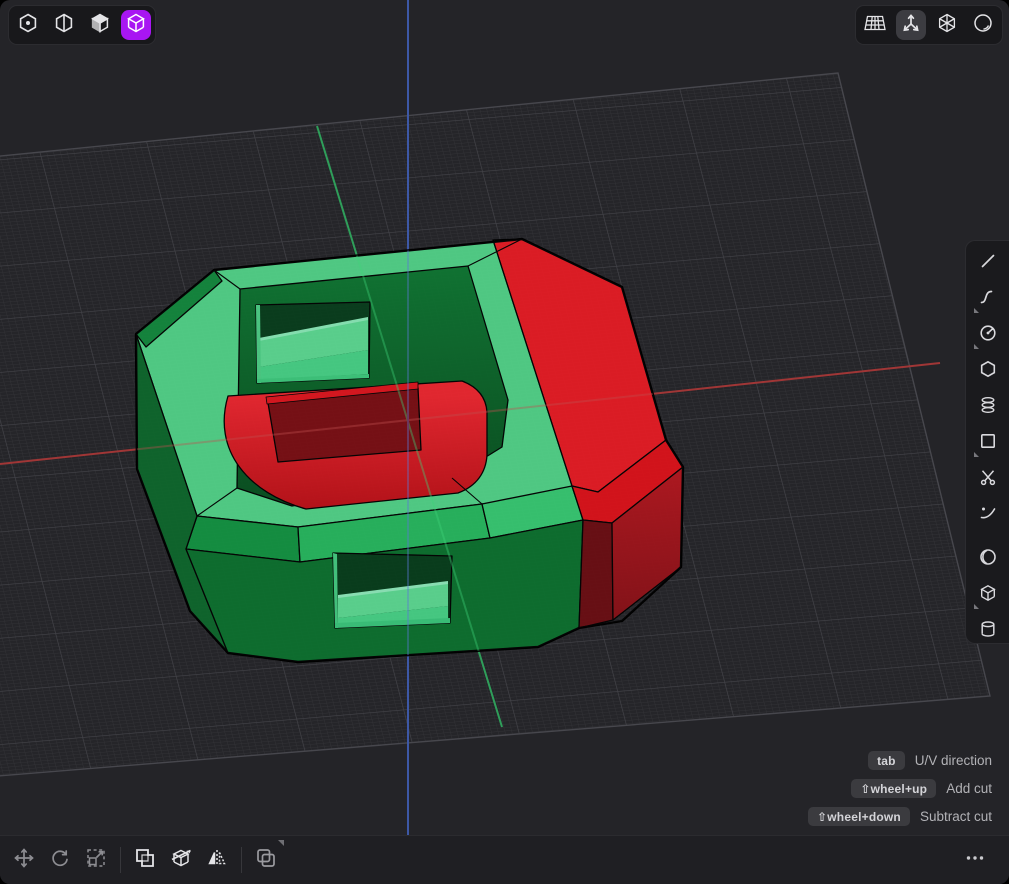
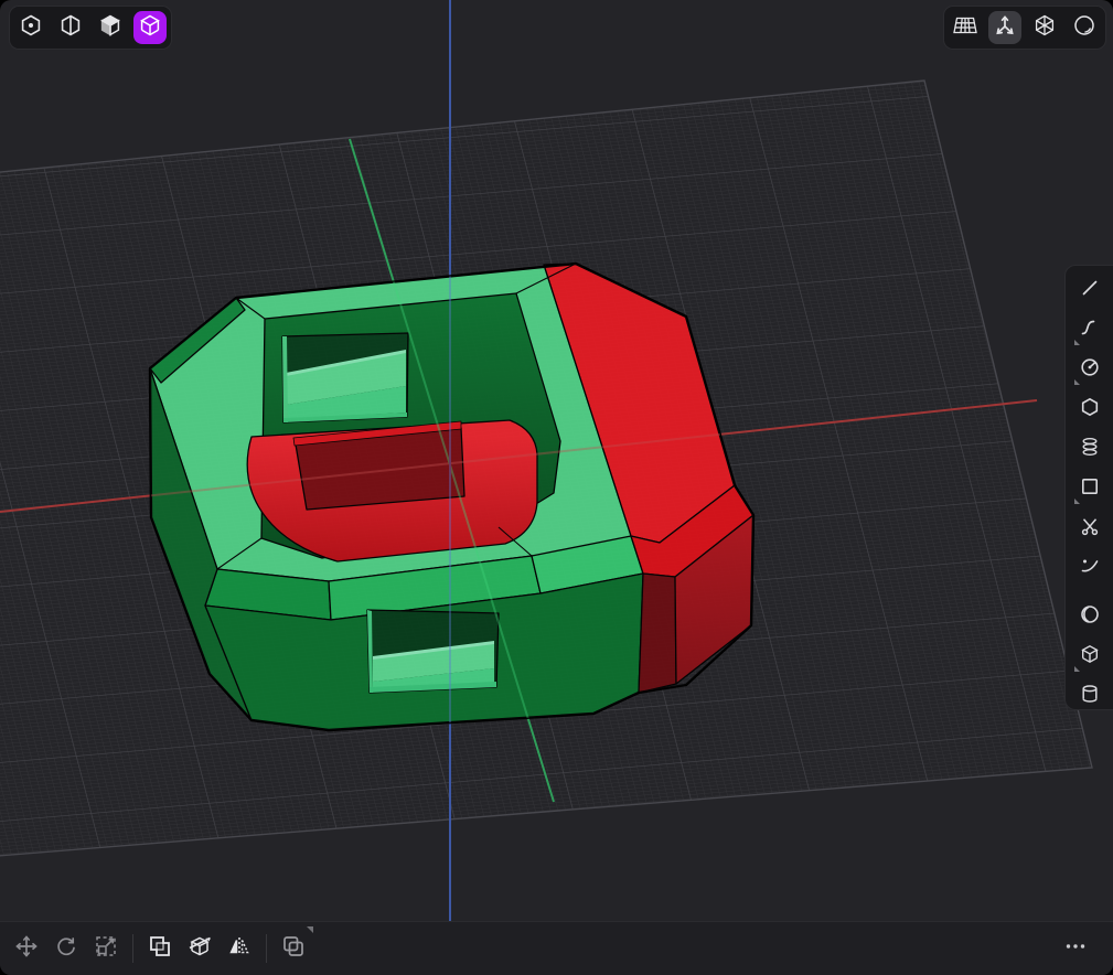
- tab
- U/V direction
- ⇧wheel+up
- Add cut
- ⇧wheel+down
- Subtract cut
